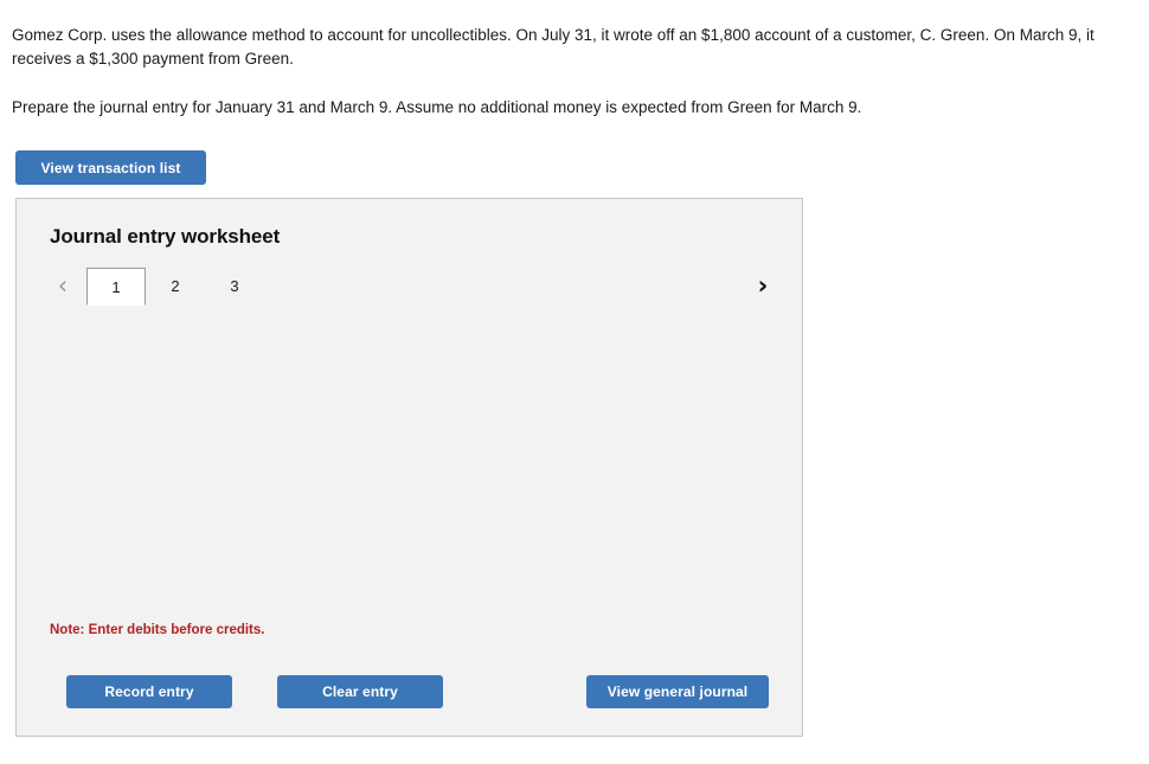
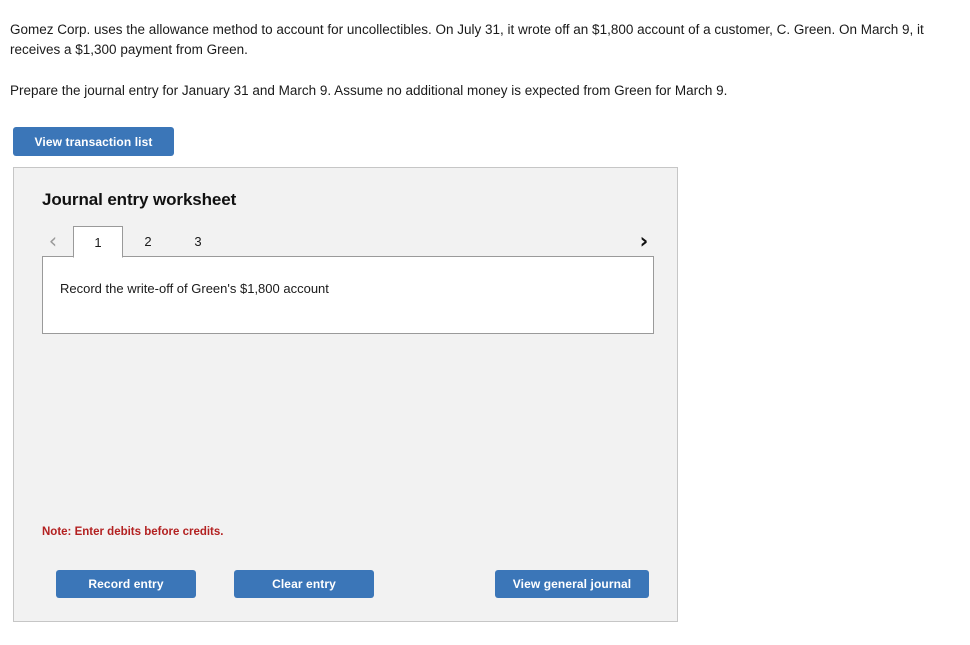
  Gomez Corp. uses the allowance method to account for uncollectibles. On July 31, it wrote off an $1,800 account of a customer, C. Green. On March 9, it receives a $1,300 payment from Green.
  Prepare the journal entry for January 31 and March 9. Assume no additional money is expected from Green for March 9.
  View transaction list
  Journal entry worksheet
  ‹
  1
  2
  3
  ›
+ Record the write-off of Green's $1,800 account
  Note: Enter debits before credits.
  Record entry
  Clear entry
  View general journal
